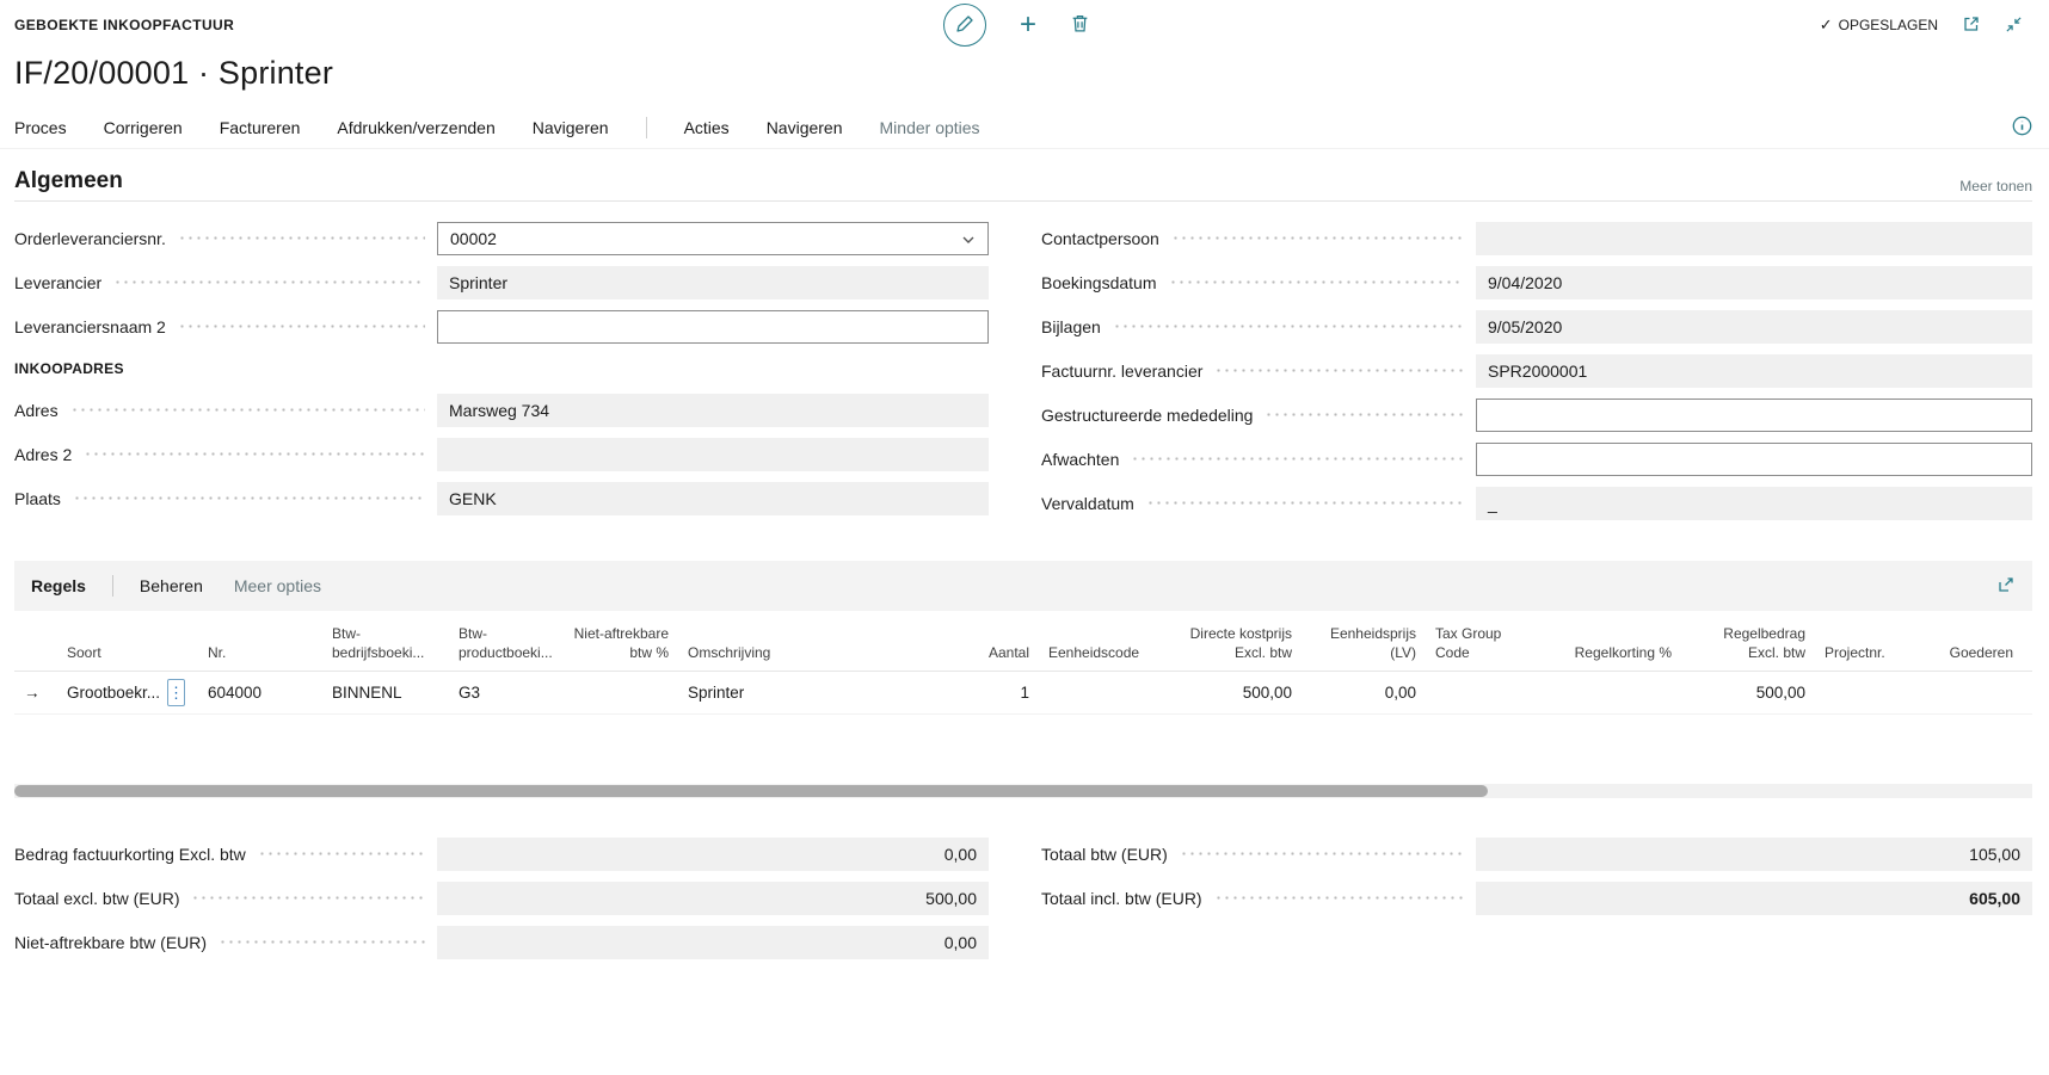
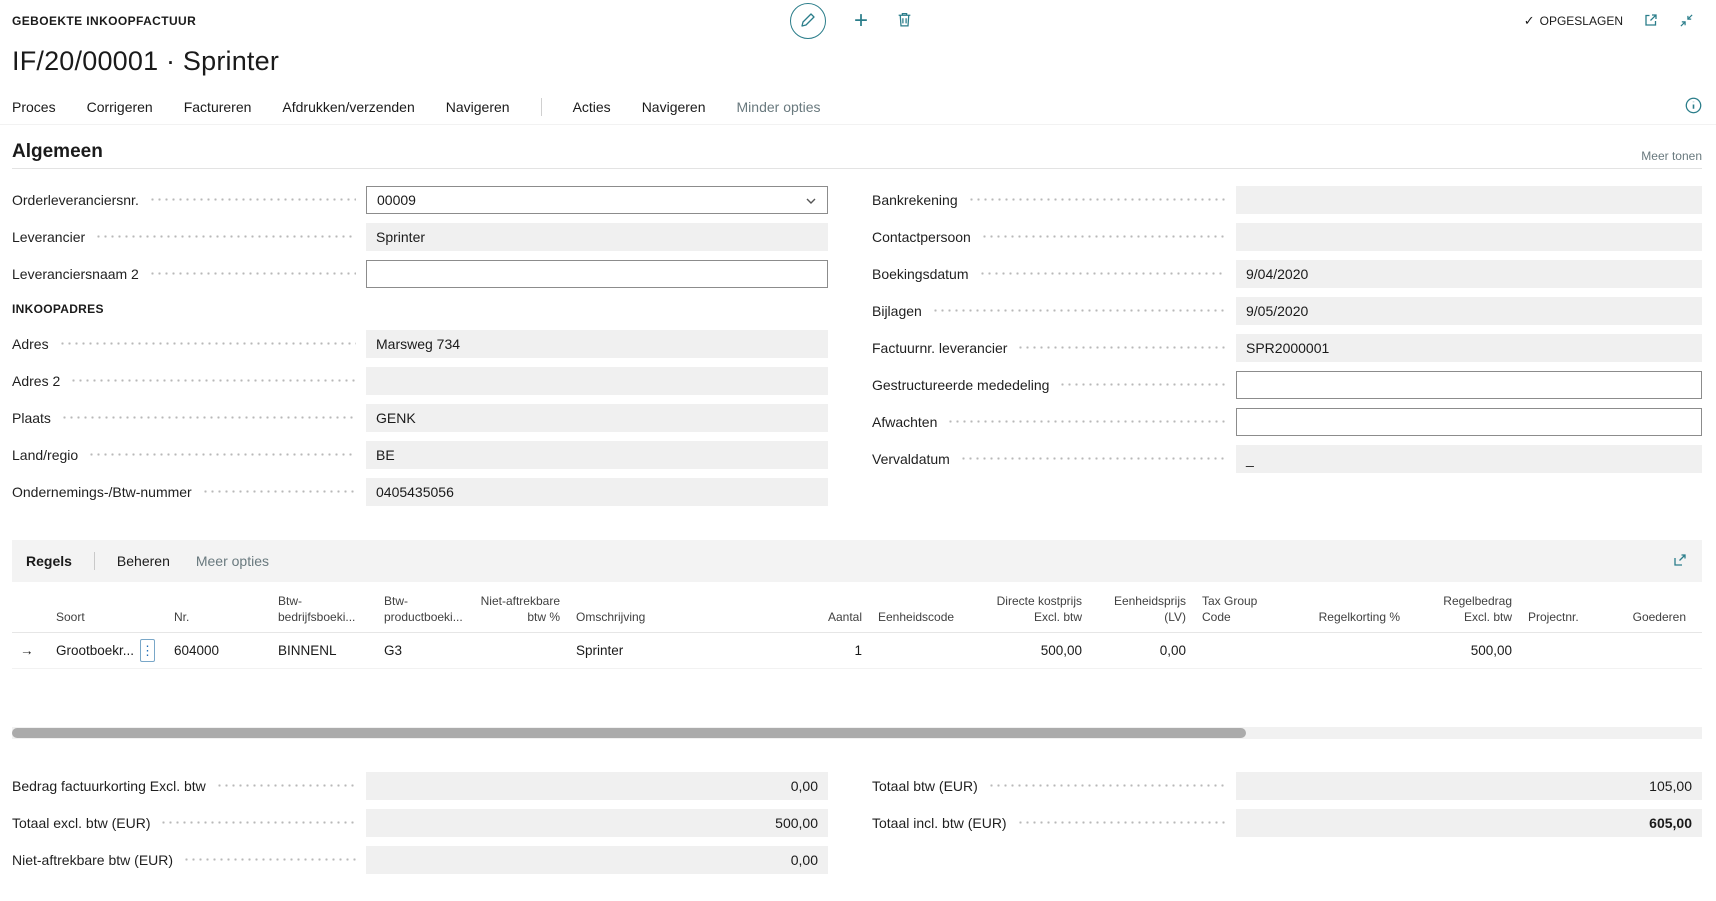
  GEBOEKTE INKOOPFACTUUR
  +
  ✓
  OPGESLAGEN
  IF/20/00001 · Sprinter
  Proces
  Corrigeren
  Factureren
  Afdrukken/verzenden
  Navigeren
  Acties
  Navigeren
  Minder opties
  Algemeen
  Meer tonen
  Orderleveranciersnr.
- 00002
+ 00009
  Leverancier
  Sprinter
  Leveranciersnaam 2
  INKOOPADRES
  Adres
  Marsweg 734
  Adres 2
  Plaats
  GENK
+ Land/regio
+ BE
+ Ondernemings-/Btw-nummer
+ 0405435056
+ Bankrekening
  Contactpersoon
  Boekingsdatum
  9/04/2020
  Bijlagen
  9/05/2020
  Factuurnr. leverancier
  SPR2000001
  Gestructureerde mededeling
  Afwachten
  Vervaldatum
  _
  Regels
  Beheren
  Meer opties
  Soort
  Nr.
  Btw-
  bedrijfsboeki...
  Btw-
  productboeki...
  Niet-aftrekbare
  btw %
  Omschrijving
  Aantal
  Eenheidscode
  Directe kostprijs
  Excl. btw
  Eenheidsprijs
  (LV)
  Tax Group
  Code
  Regelkorting %
  Regelbedrag
  Excl. btw
  Projectnr.
  Goederen
  →
  Grootboekr...
  ⋮
  604000
  BINNENL
  G3
  Sprinter
  1
  500,00
  0,00
  500,00
  Bedrag factuurkorting Excl. btw
  0,00
  Totaal excl. btw (EUR)
  500,00
  Niet-aftrekbare btw (EUR)
  0,00
  Totaal btw (EUR)
  105,00
  Totaal incl. btw (EUR)
  605,00
